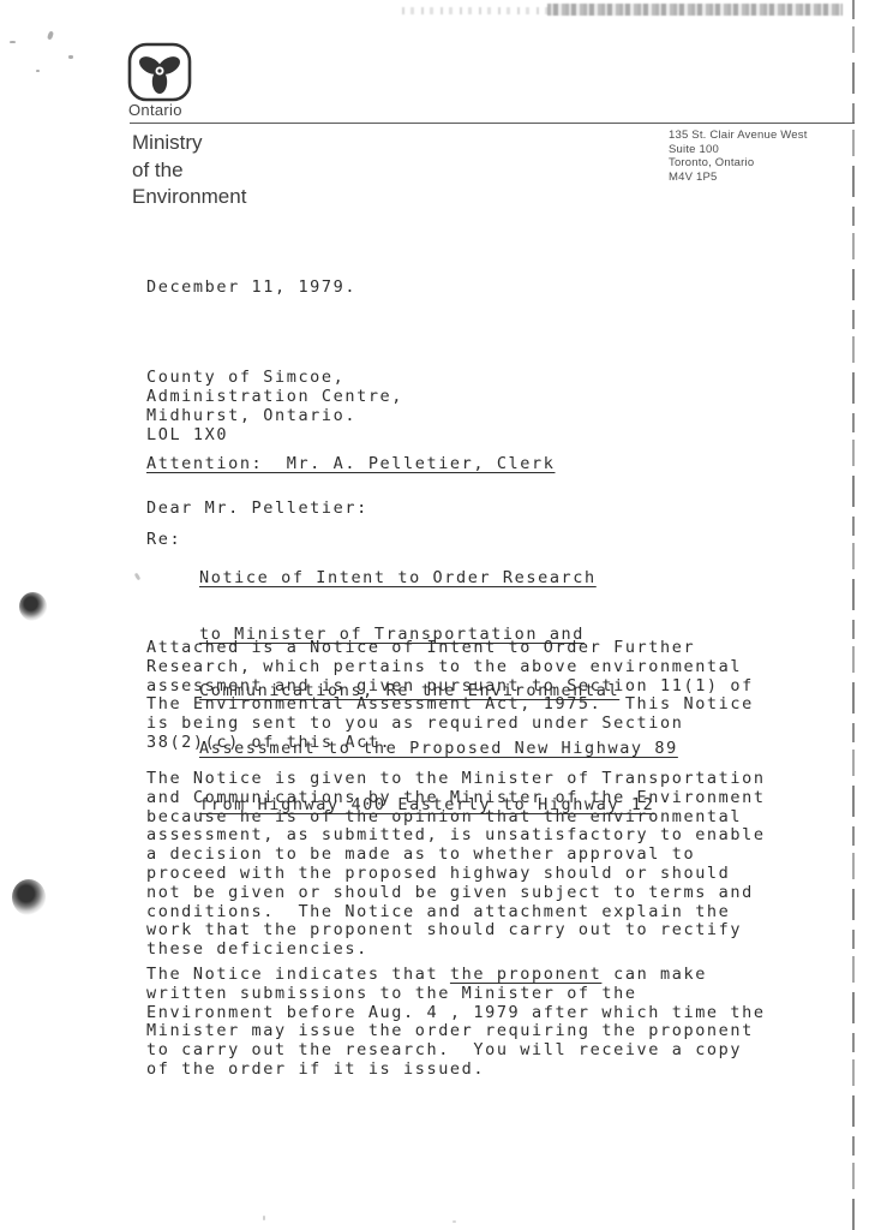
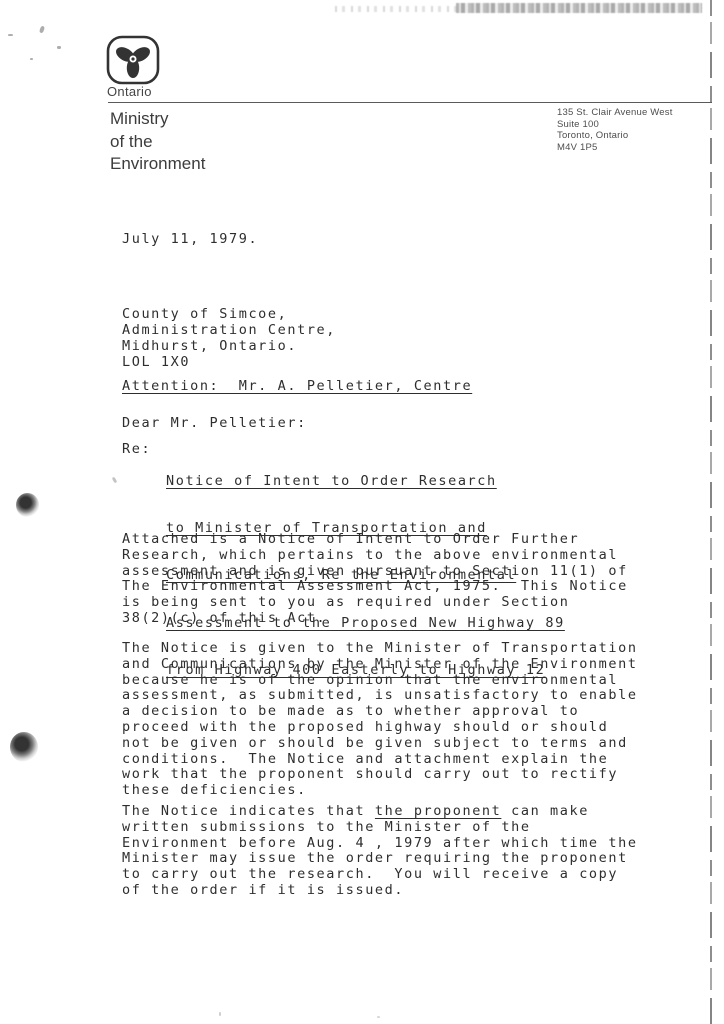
  Ontario
  Ministry
  of the
  Environment
  135 St. Clair Avenue West
  Suite 100
  Toronto, Ontario
  M4V 1P5
- December 11, 1979.
+ July 11, 1979.
  County of Simcoe,
  Administration Centre,
  Midhurst, Ontario.
  LOL 1X0
- Attention: Mr. A. Pelletier, Clerk
+ Attention: Mr. A. Pelletier, Centre
  Dear Mr. Pelletier:
  Re:
  Notice of Intent to Order Research
  to Minister of Transportation and
  Communications, Re the Environmental
  Assessment to the Proposed New Highway 89
  from Highway 400 Easterly to Highway 12
  Attached is a Notice of Intent to Order Further
  Research, which pertains to the above environmental
  assessment and is given pursuant to Section 11(1) of
  The Environmental Assessment Act, 1975. This Notice
  is being sent to you as required under Section
  38(2)(c) of this Act.
  The Notice is given to the Minister of Transportation
  and Communications by the Minister of the Environment
  because he is of the opinion that the environmental
  assessment, as submitted, is unsatisfactory to enable
  a decision to be made as to whether approval to
  proceed with the proposed highway should or should
  not be given or should be given subject to terms and
  conditions. The Notice and attachment explain the
  work that the proponent should carry out to rectify
  these deficiencies.
  The Notice indicates that the proponent can make
  written submissions to the Minister of the
  Environment before Aug. 4 , 1979 after which time the
  Minister may issue the order requiring the proponent
  to carry out the research. You will receive a copy
  of the order if it is issued.
